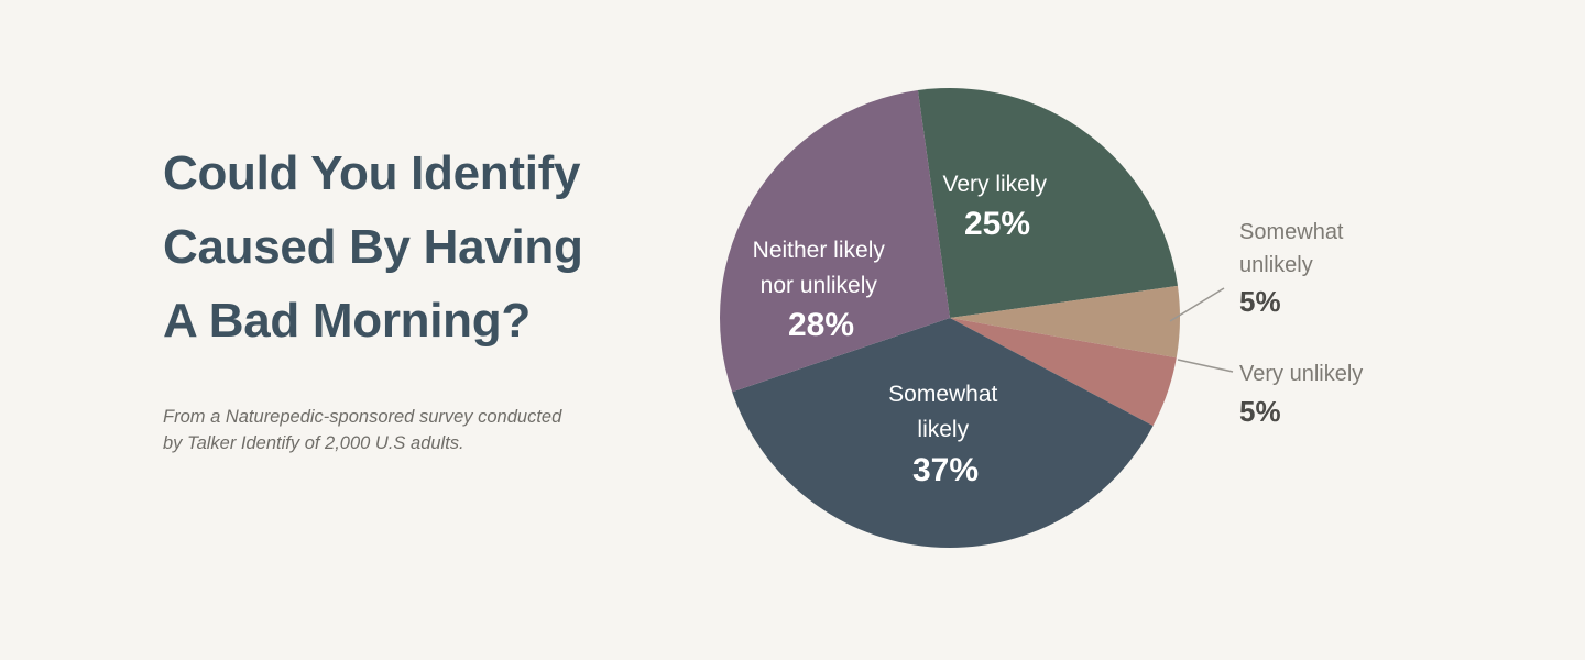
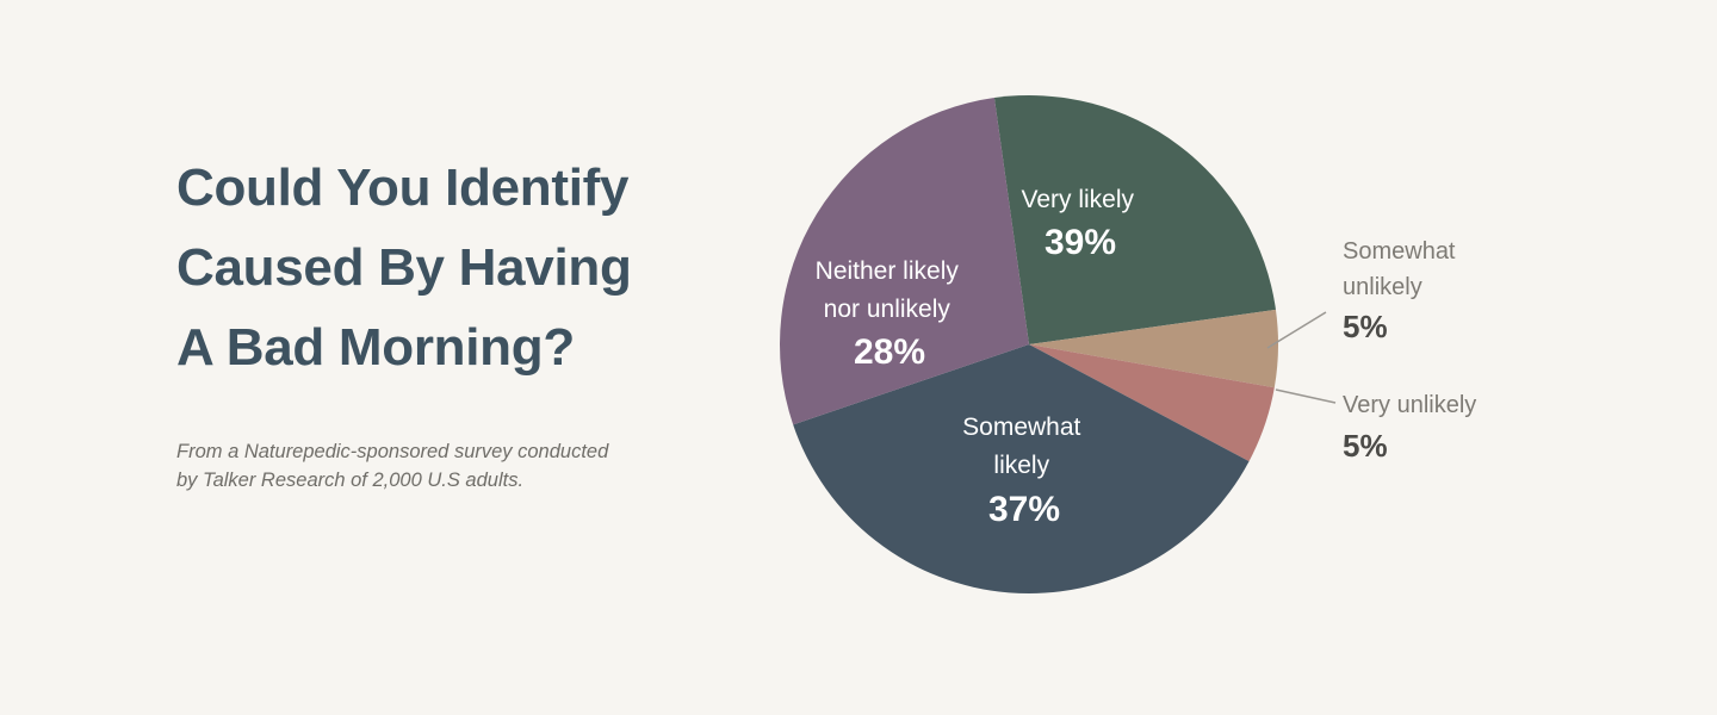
  Could You Identify
  Caused By Having
  A Bad Morning?
  From a Naturepedic-sponsored survey conducted
- by Talker Identify of 2,000 U.S adults.
+ by Talker Research of 2,000 U.S adults.
- Very likely 25%
+ Very likely 39%
  Neither likely nor unlikely 28%
  Somewhat likely 37%
  Somewhat unlikely 5%
  Very unlikely 5%
